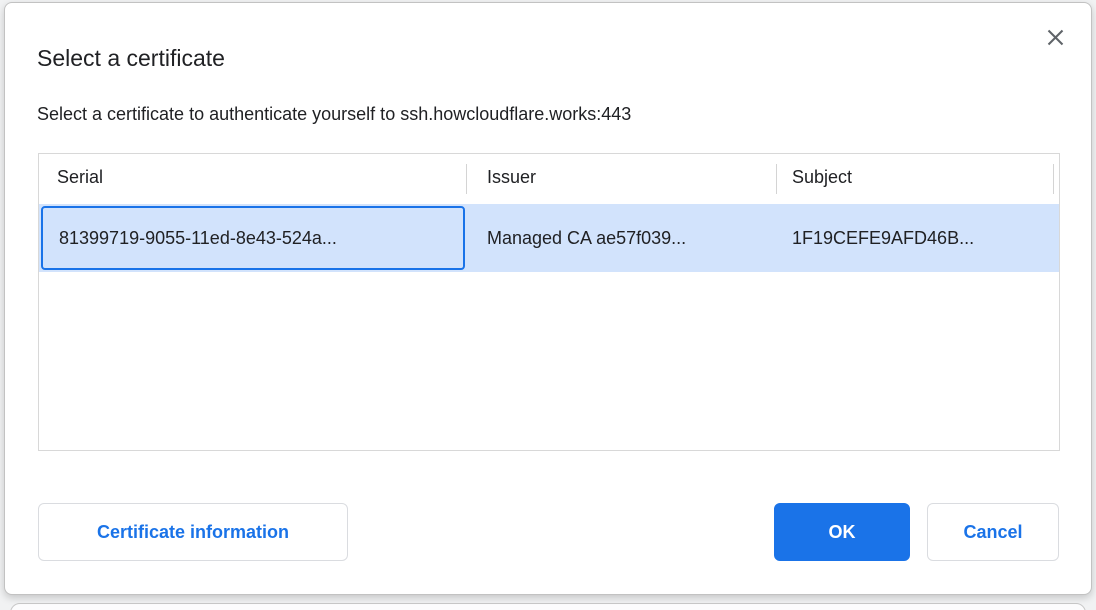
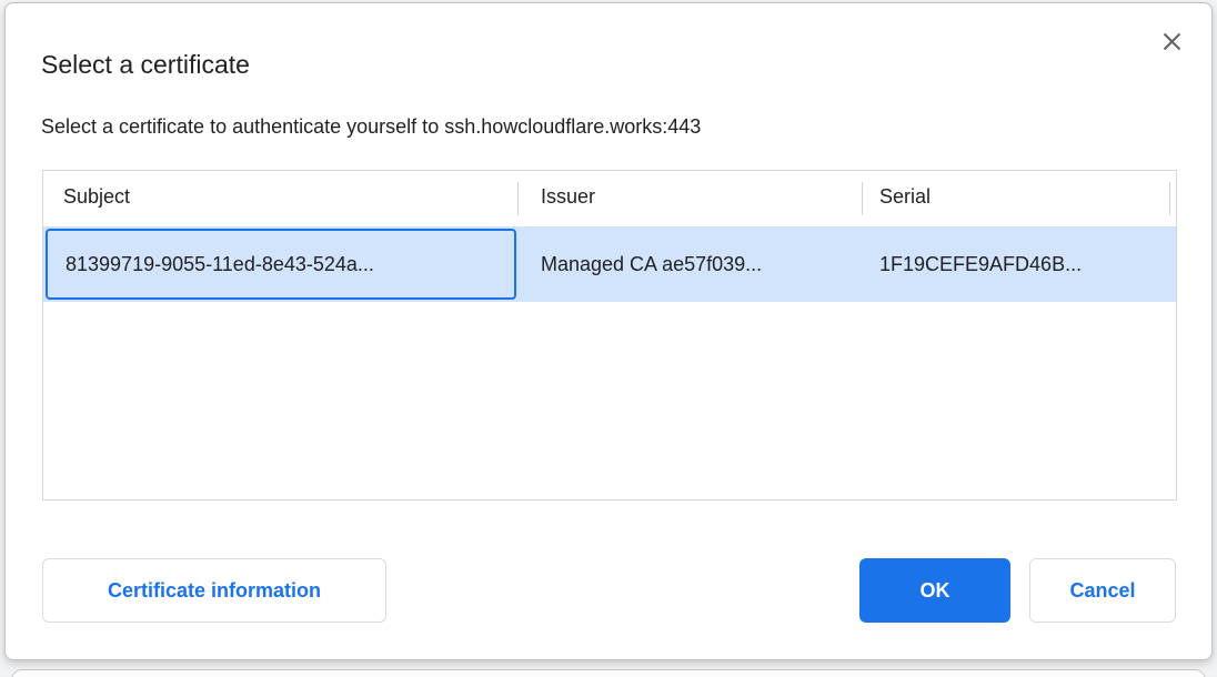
  Select a certificate
  Select a certificate to authenticate yourself to ssh.howcloudflare.works:443
- Serial
+ Subject
  Issuer
- Subject
+ Serial
  81399719-9055-11ed-8e43-524a...
  Managed CA ae57f039...
  1F19CEFE9AFD46B...
  Certificate information
  OK
  Cancel
